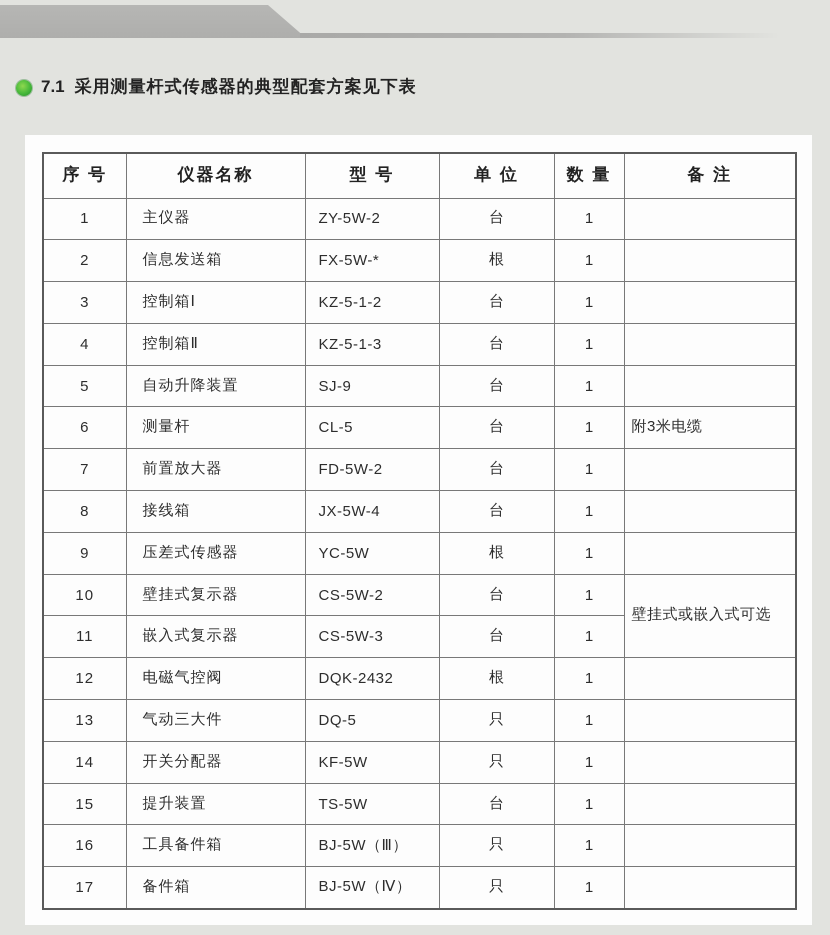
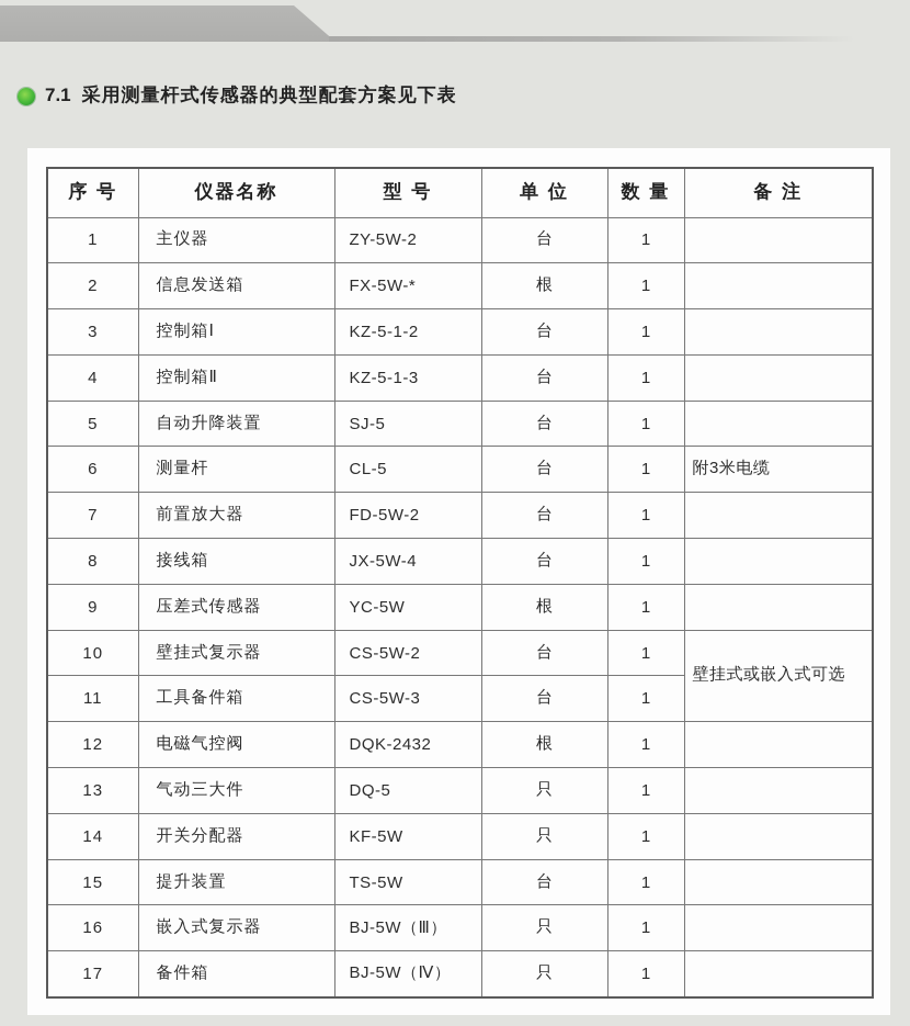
  7.1 采用测量杆式传感器的典型配套方案见下表
  序 号	仪器名称	型 号	单 位	数 量	备 注
  1	主仪器	ZY-5W-2	台	1
  2	信息发送箱	FX-5W-*	根	1
  3	控制箱Ⅰ	KZ-5-1-2	台	1
  4	控制箱Ⅱ	KZ-5-1-3	台	1
- 5	自动升降装置	SJ-9	台	1
+ 5	自动升降装置	SJ-5	台	1
  6	测量杆	CL-5	台	1	附3米电缆
  7	前置放大器	FD-5W-2	台	1
  8	接线箱	JX-5W-4	台	1
  9	压差式传感器	YC-5W	根	1
  10	壁挂式复示器	CS-5W-2	台	1	壁挂式或嵌入式可选
- 11	嵌入式复示器	CS-5W-3	台	1
+ 11	工具备件箱	CS-5W-3	台	1
  12	电磁气控阀	DQK-2432	根	1
  13	气动三大件	DQ-5	只	1
  14	开关分配器	KF-5W	只	1
  15	提升装置	TS-5W	台	1
- 16	工具备件箱	BJ-5W（Ⅲ）	只	1
+ 16	嵌入式复示器	BJ-5W（Ⅲ）	只	1
  17	备件箱	BJ-5W（Ⅳ）	只	1
